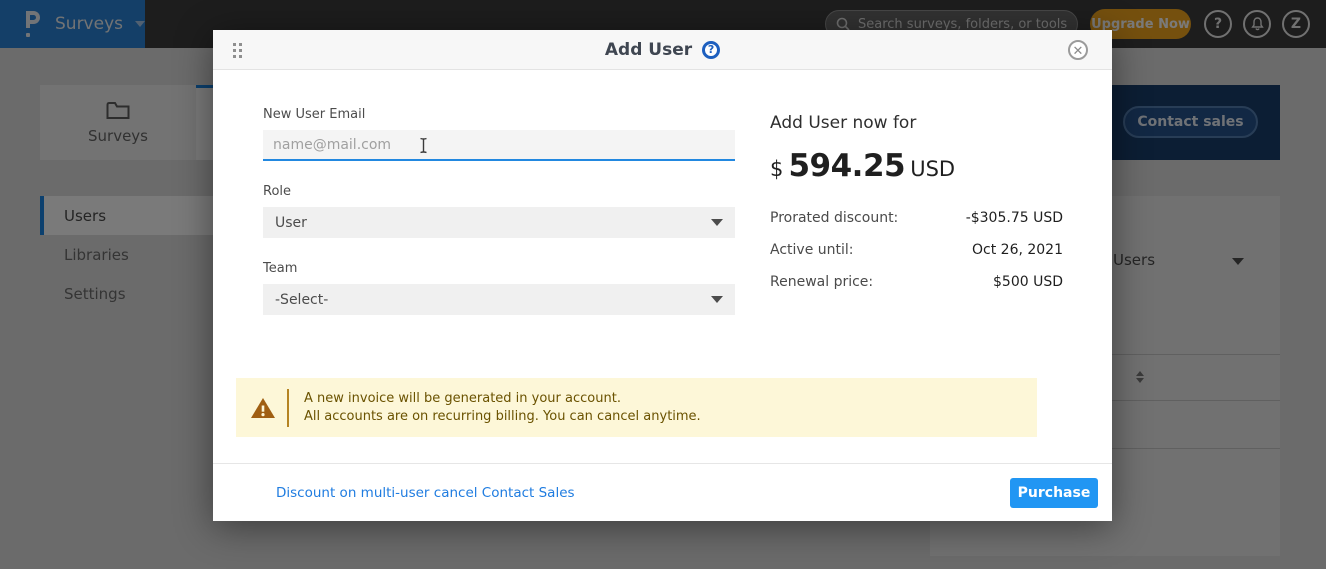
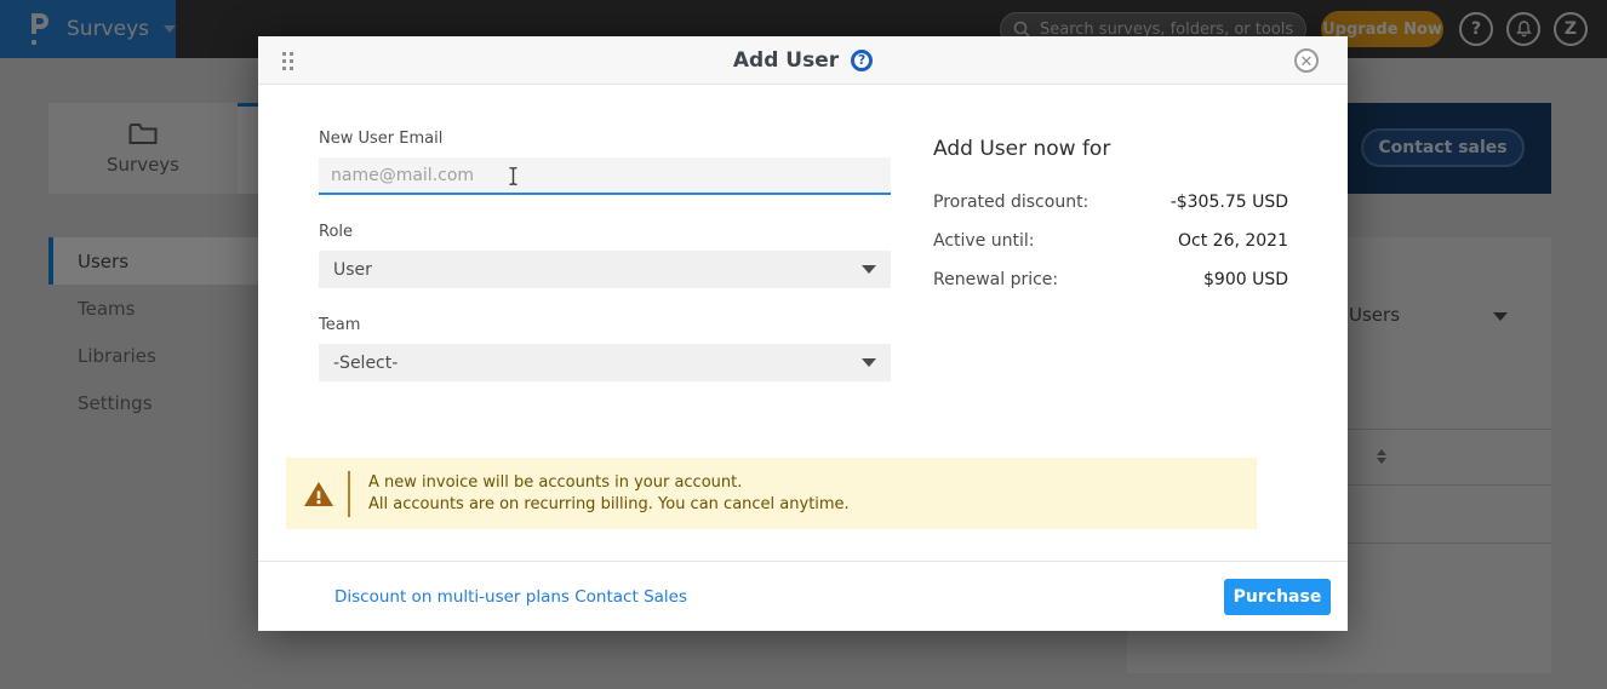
  Surveys
  Search surveys, folders, or tools
  Upgrade Now
  ?
  Z
  Surveys
  Users
+ Teams
  Libraries
  Settings
  Contact sales
  Users
  Add User
  ?
  ✕
  New User Email
  name@mail.com
  Role
  User
  Team
  -Select-
  Add User now for
- $ 594.25 USD
  Prorated discount:
  -$305.75 USD
  Active until:
  Oct 26, 2021
  Renewal price:
- $500 USD
+ $900 USD
- A new invoice will be generated in your account.
+ A new invoice will be accounts in your account.
  All accounts are on recurring billing. You can cancel anytime.
- Discount on multi-user cancel Contact Sales
+ Discount on multi-user plans Contact Sales
  Purchase
